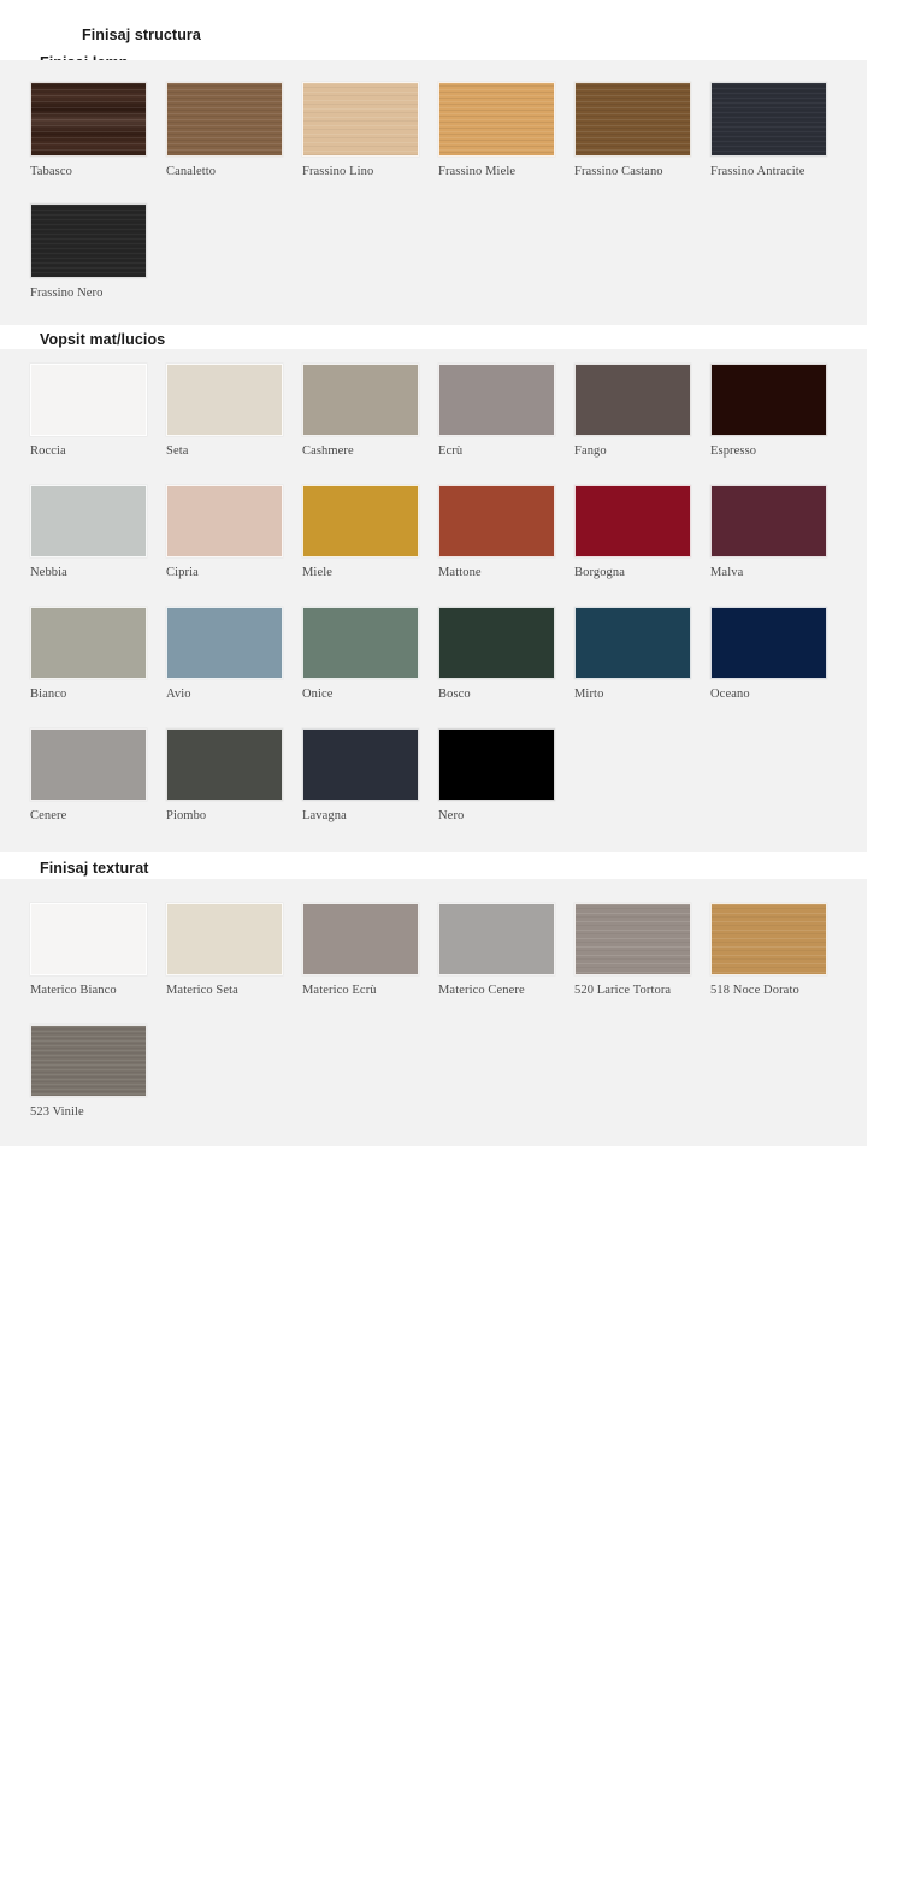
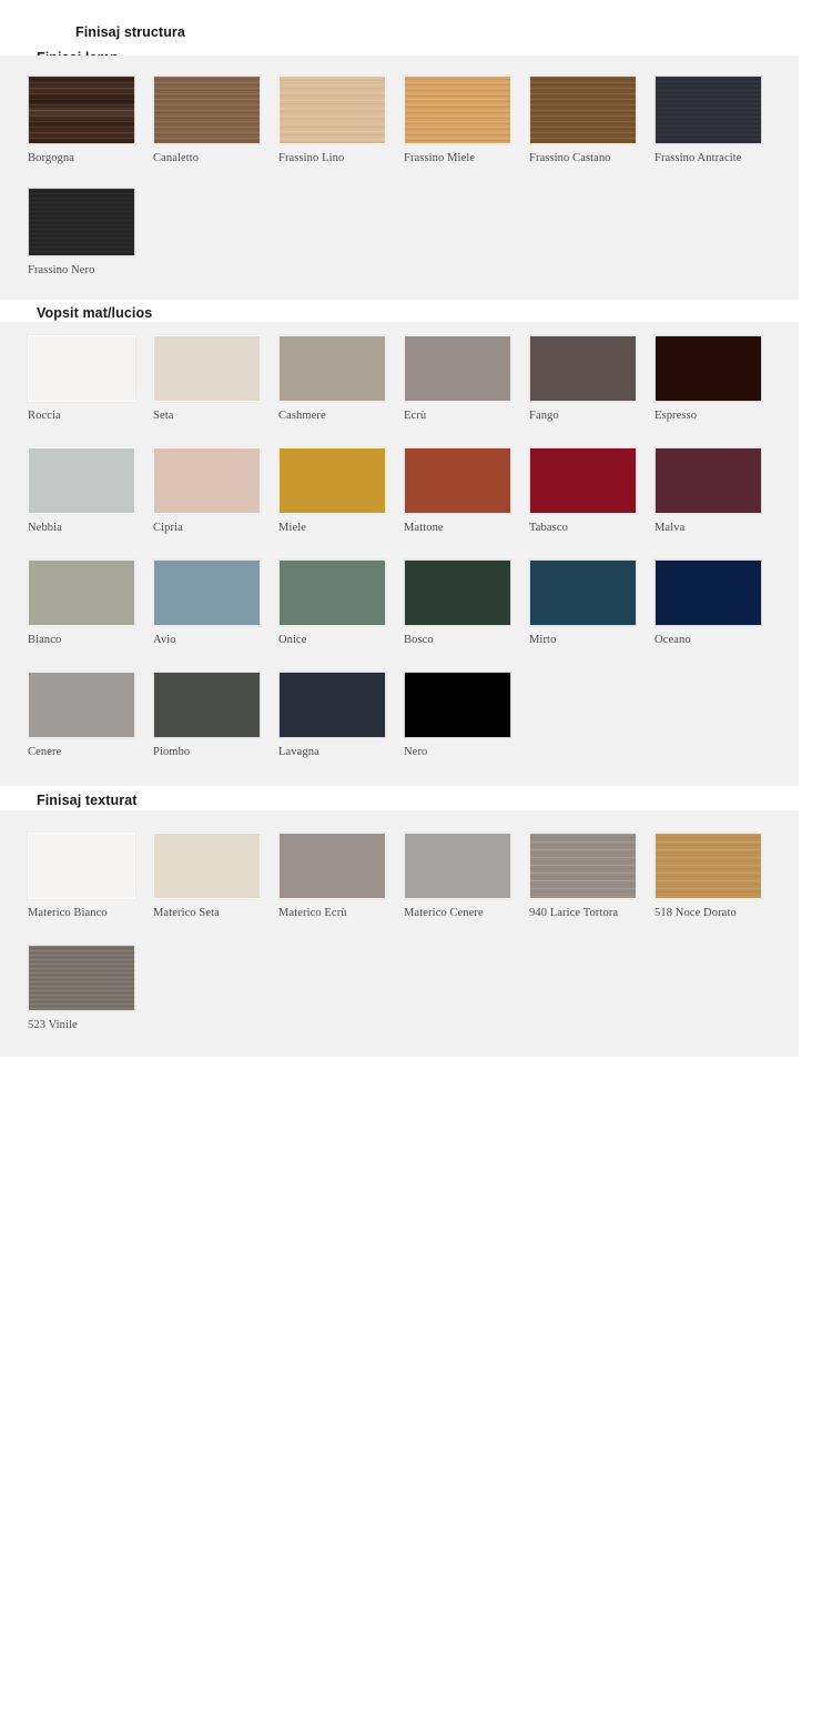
  Finisaj structura
- Tabasco
+ Borgogna
  Canaletto
  Frassino Lino
  Frassino Miele
  Frassino Castano
  Frassino Antracite
  Frassino Nero
  Vopsit mat/lucios
  Roccia
  Seta
  Cashmere
  Ecrù
  Fango
  Espresso
  Nebbia
  Cipria
  Miele
  Mattone
- Borgogna
+ Tabasco
  Malva
  Bianco
  Avio
  Onice
  Bosco
  Mirto
  Oceano
  Cenere
  Piombo
  Lavagna
  Nero
  Finisaj texturat
  Materico Bianco
  Materico Seta
  Materico Ecrù
  Materico Cenere
- 520 Larice Tortora
+ 940 Larice Tortora
  518 Noce Dorato
  523 Vinile
